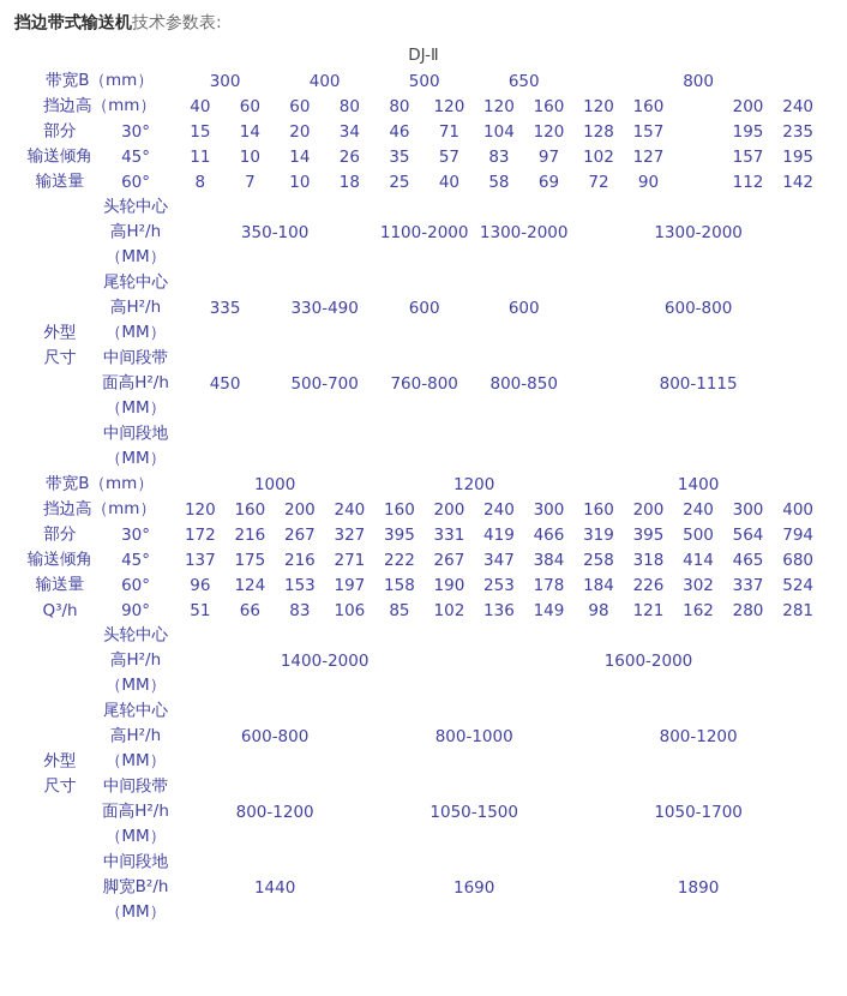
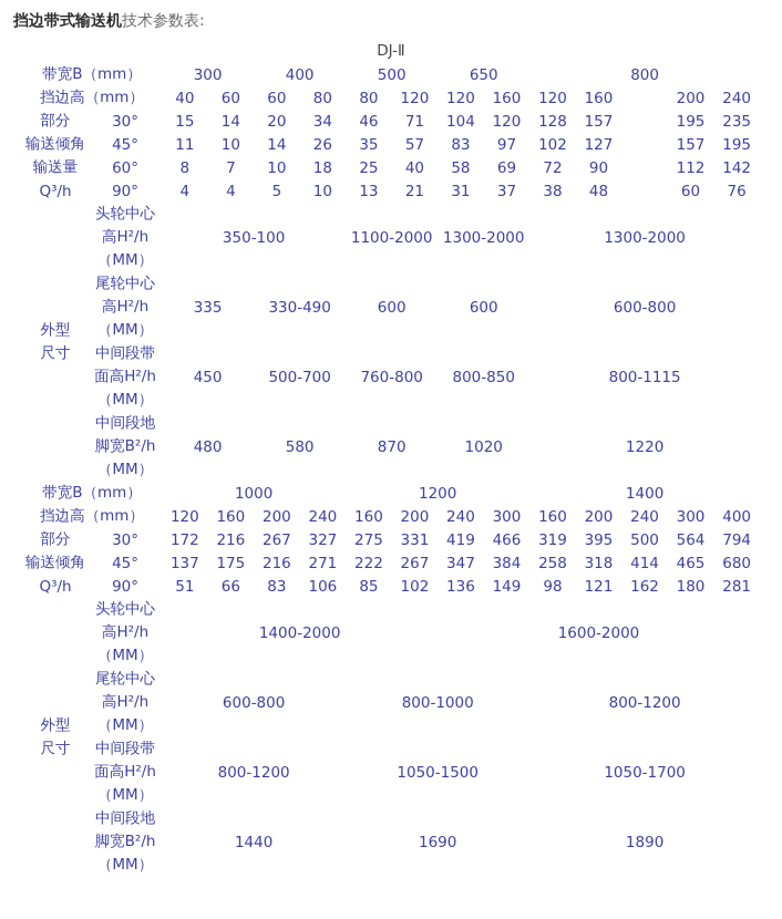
  挡边带式输送机技术参数表:
  DJ-Ⅱ
  带宽B（mm）	300	400	500	650	800
  挡边高（mm）	40	60	60	80	80	120	120	160	120	160		200	240
  部分	30°	15	14	20	34	46	71	104	120	128	157		195	235
  输送倾角	45°	11	10	14	26	35	57	83	97	102	127		157	195
  输送量	60°	8	7	10	18	25	40	58	69	72	90		112	142
+ Q³/h	90°	4	4	5	10	13	21	31	37	38	48		60	76
  	头轮中心
  	高H²/h		350-100		1100-2000	1300-2000	1300-2000
  	（MM）
  	尾轮中心
  	高H²/h	335	330-490	600	600	600-800
  外型	（MM）
  尺寸	中间段带
  	面高H²/h	450	500-700	760-800	800-850	800-1115
  	（MM）
  	中间段地
+ 	脚宽B²/h	480	580	870	1020	1220
  	（MM）
  带宽B（mm）	1000	1200	1400
  挡边高（mm）	120	160	200	240	160	200	240	300	160	200	240	300	400
- 部分	30°	172	216	267	327	395	331	419	466	319	395	500	564	794
+ 部分	30°	172	216	267	327	275	331	419	466	319	395	500	564	794
  输送倾角	45°	137	175	216	271	222	267	347	384	258	318	414	465	680
- 输送量	60°	96	124	153	197	158	190	253	178	184	226	302	337	524
- Q³/h	90°	51	66	83	106	85	102	136	149	98	121	162	280	281
+ Q³/h	90°	51	66	83	106	85	102	136	149	98	121	162	180	281
  	头轮中心
  	高H²/h		1400-2000		1600-2000
  	（MM）
  	尾轮中心
  	高H²/h		600-800		800-1000		800-1200
  外型	（MM）
  尺寸	中间段带
  	面高H²/h		800-1200		1050-1500		1050-1700
  	（MM）
  	中间段地
  	脚宽B²/h		1440		1690		1890
  	（MM）
